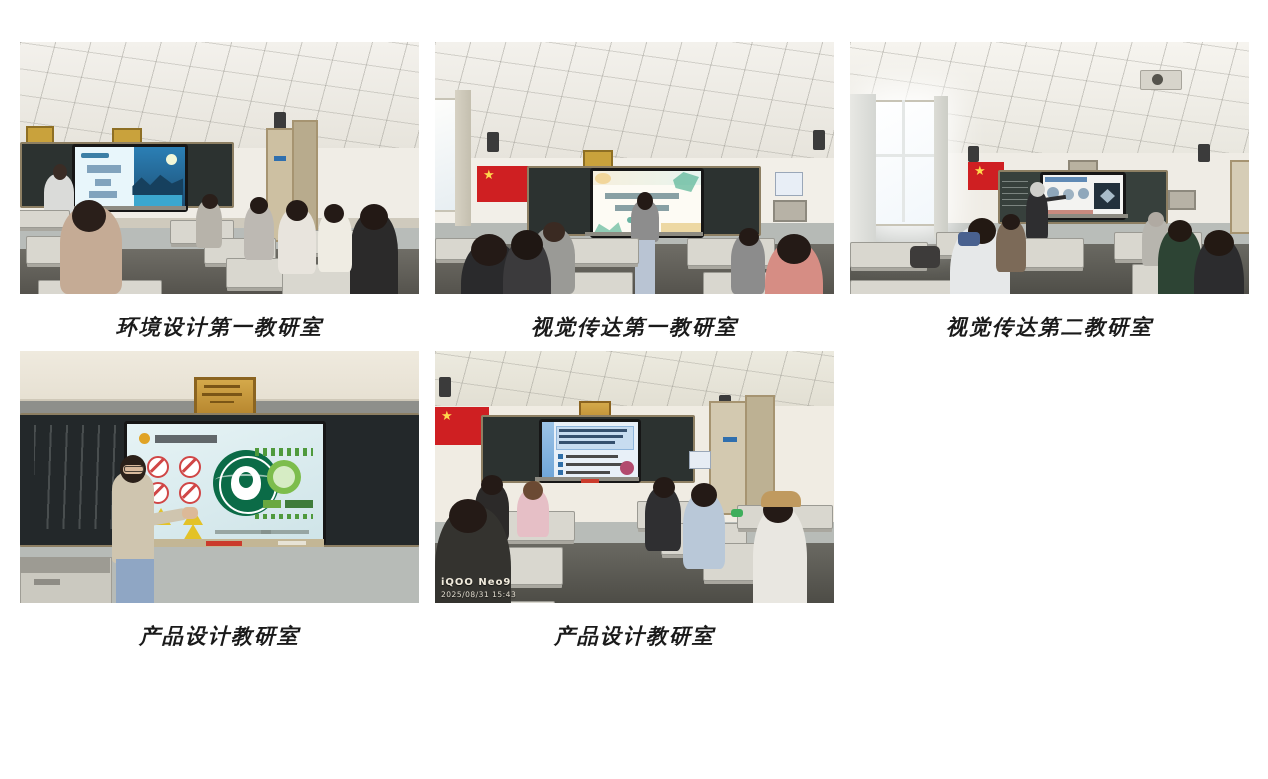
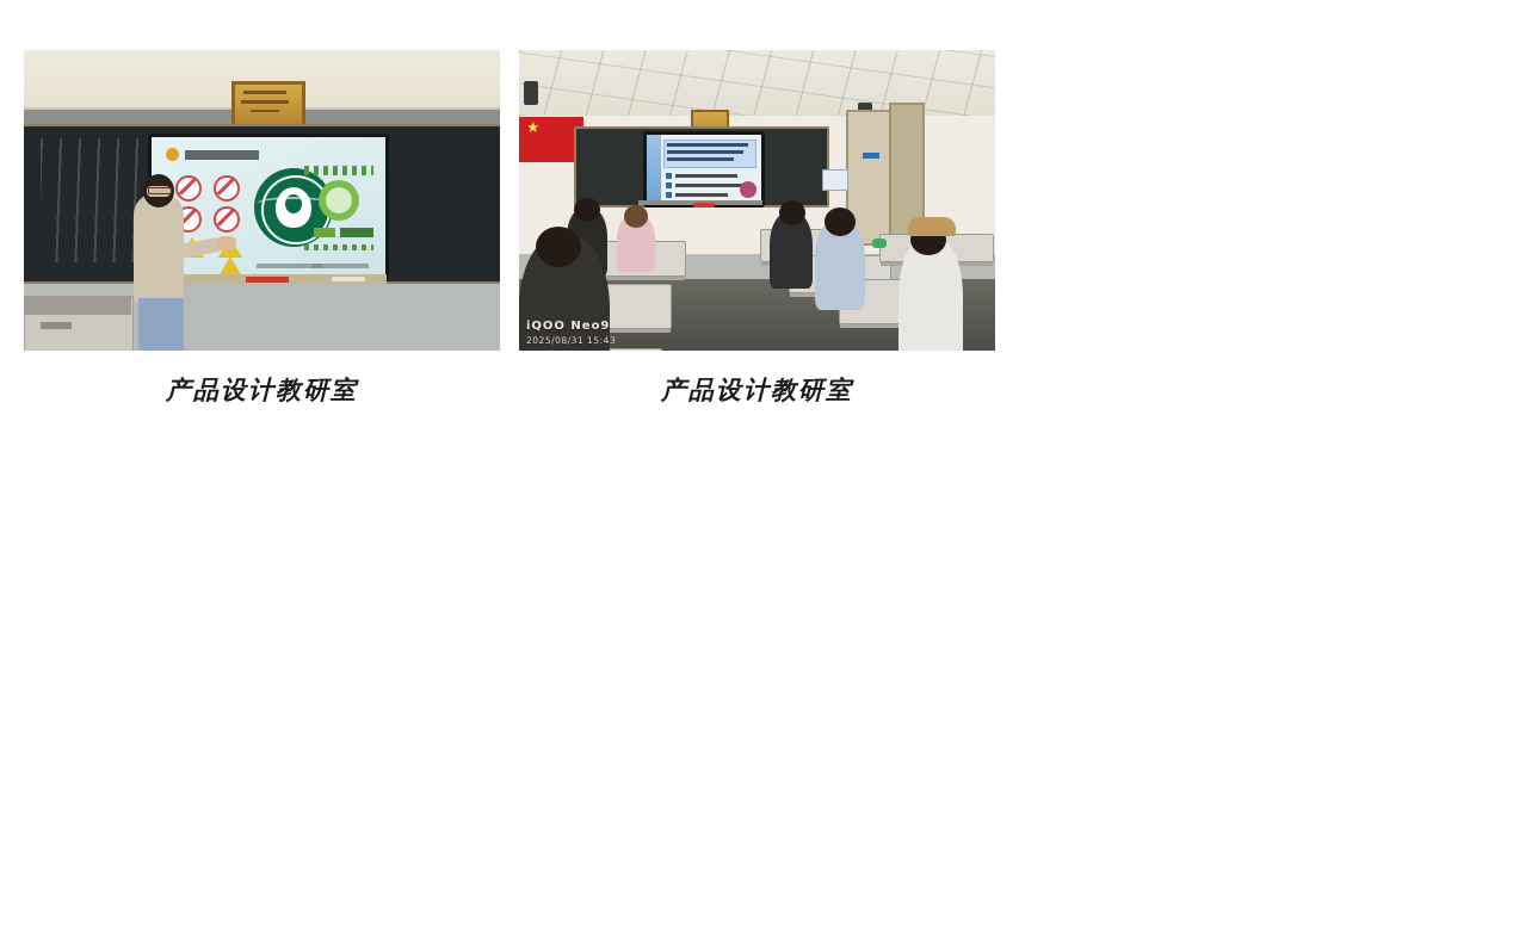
- 环境设计第一教研室
- 视觉传达第一教研室
- 视觉传达第二教研室
  产品设计教研室
  iQOO Neo9
  2025/08/31 15:43
  产品设计教研室
